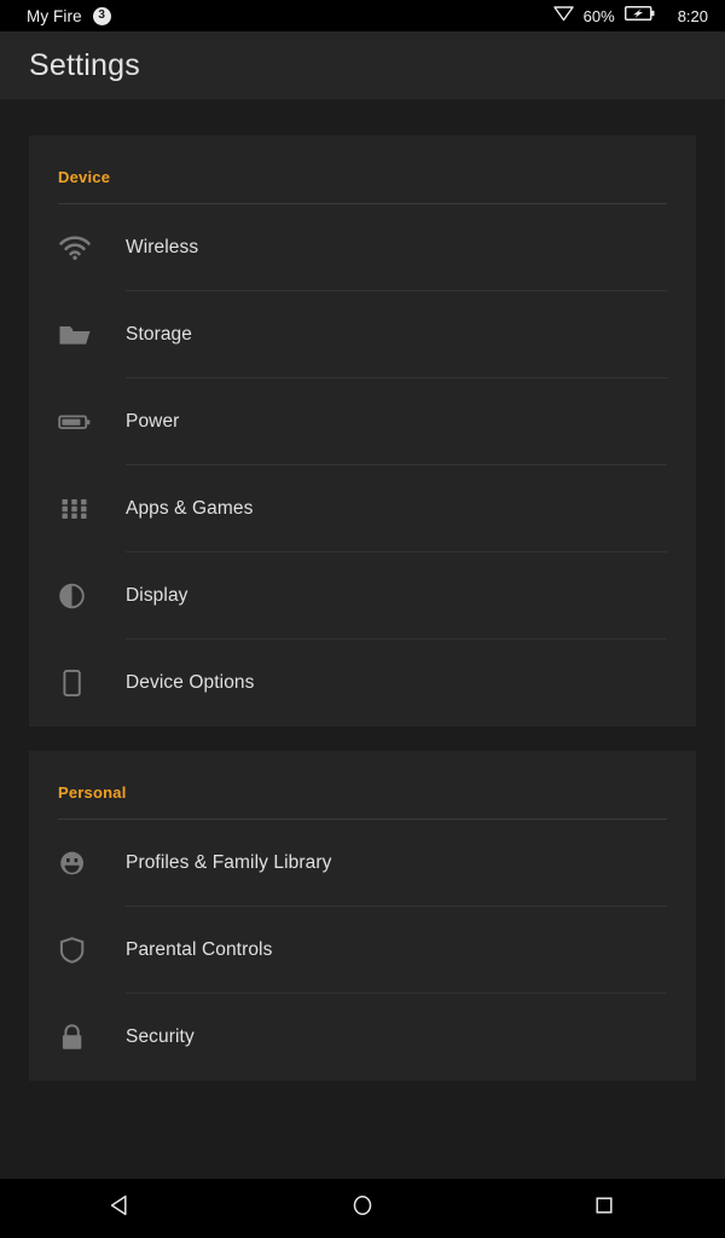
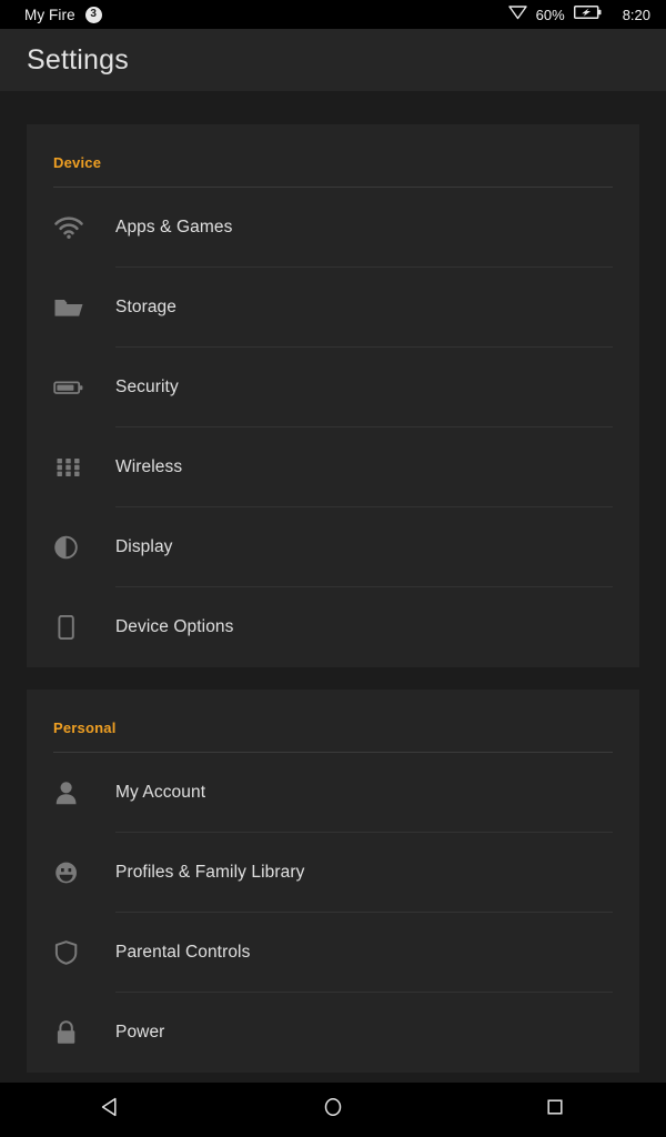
  My Fire
  3
  60%
  8:20
  Settings
  Device
- Wireless
+ Apps & Games
  Storage
- Power
+ Security
- Apps & Games
+ Wireless
  Display
  Device Options
  Personal
+ My Account
  Profiles & Family Library
  Parental Controls
- Security
+ Power
